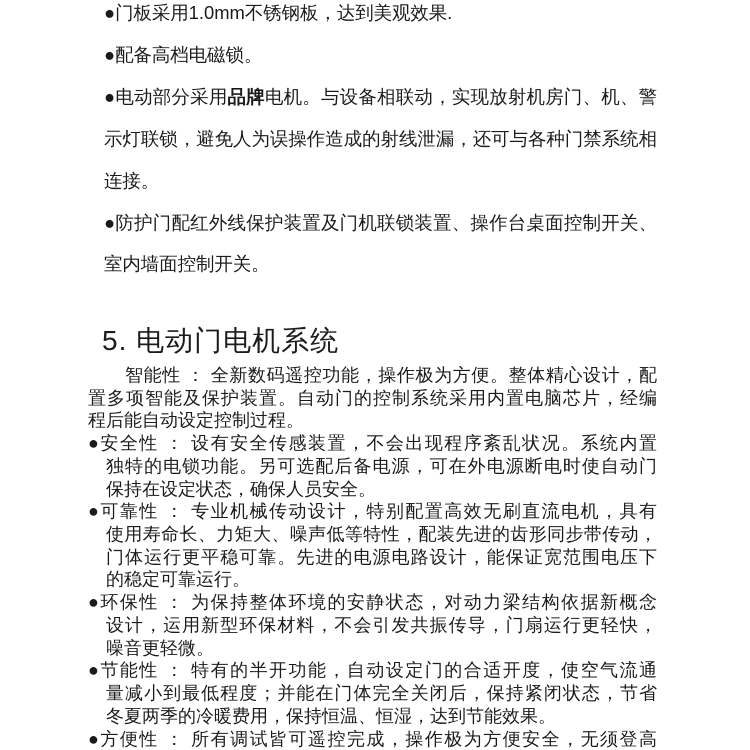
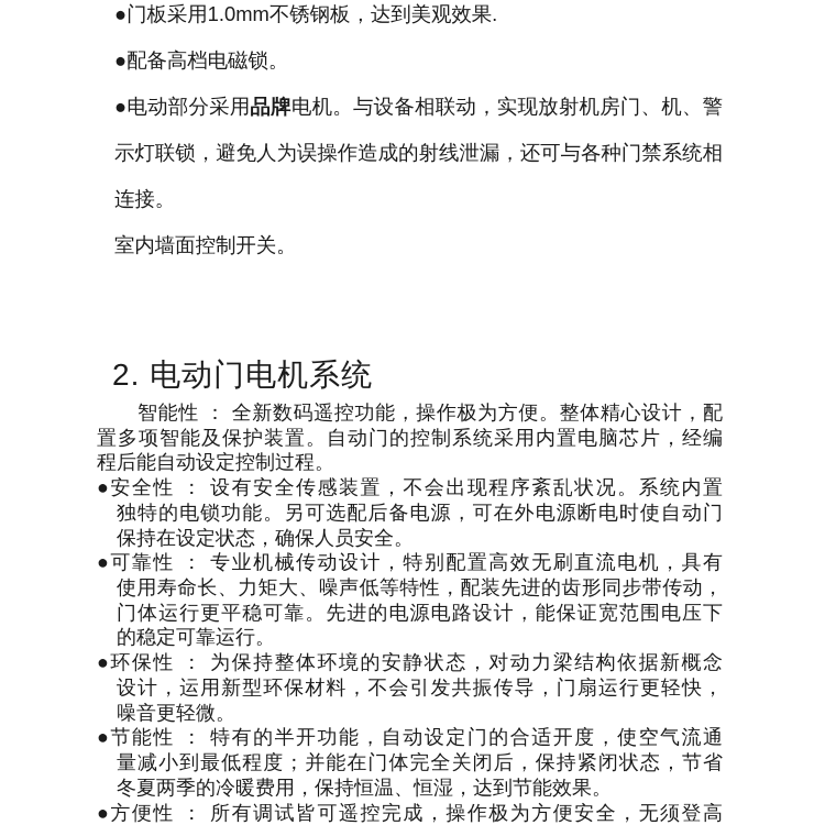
  ●门板采用1.0mm不锈钢板，达到美观效果.
  ●配备高档电磁锁。
  ●电动部分采用品牌电机。与设备相联动，实现放射机房门、机、警
  示灯联锁，避免人为误操作造成的射线泄漏，还可与各种门禁系统相
  连接。
- ●防护门配红外线保护装置及门机联锁装置、操作台桌面控制开关、
  室内墙面控制开关。
- 5. 电动门电机系统
+ 2. 电动门电机系统
  智能性 ： 全新数码遥控功能，操作极为方便。整体精心设计，配
  置多项智能及保护装置。自动门的控制系统采用内置电脑芯片，经编
  程后能自动设定控制过程。
  ●安全性 ： 设有安全传感装置，不会出现程序紊乱状况。系统内置
  独特的电锁功能。另可选配后备电源，可在外电源断电时使自动门
  保持在设定状态，确保人员安全。
  ●可靠性 ： 专业机械传动设计，特别配置高效无刷直流电机，具有
  使用寿命长、力矩大、噪声低等特性，配装先进的齿形同步带传动，
  门体运行更平稳可靠。先进的电源电路设计，能保证宽范围电压下
  的稳定可靠运行。
  ●环保性 ： 为保持整体环境的安静状态，对动力梁结构依据新概念
  设计，运用新型环保材料，不会引发共振传导，门扇运行更轻快，
  噪音更轻微。
  ●节能性 ： 特有的半开功能，自动设定门的合适开度，使空气流通
  量减小到最低程度；并能在门体完全关闭后，保持紧闭状态，节省
  冬夏两季的冷暖费用，保持恒温、恒湿，达到节能效果。
  ●方便性 ： 所有调试皆可遥控完成，操作极为方便安全，无须登高
